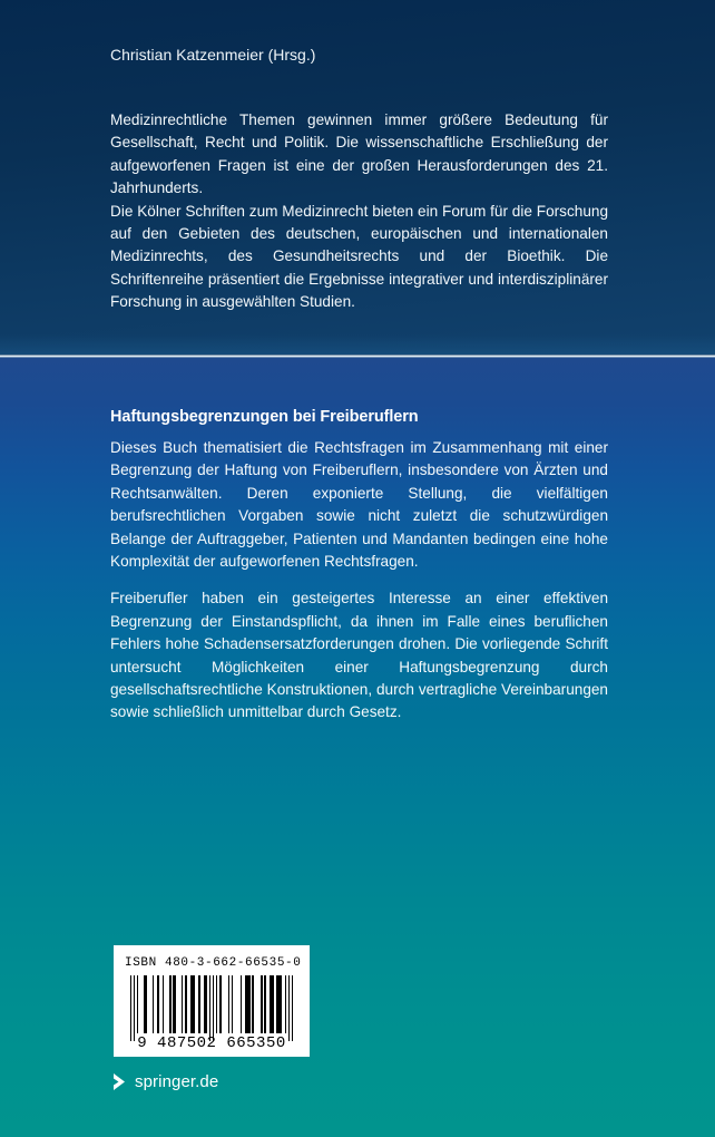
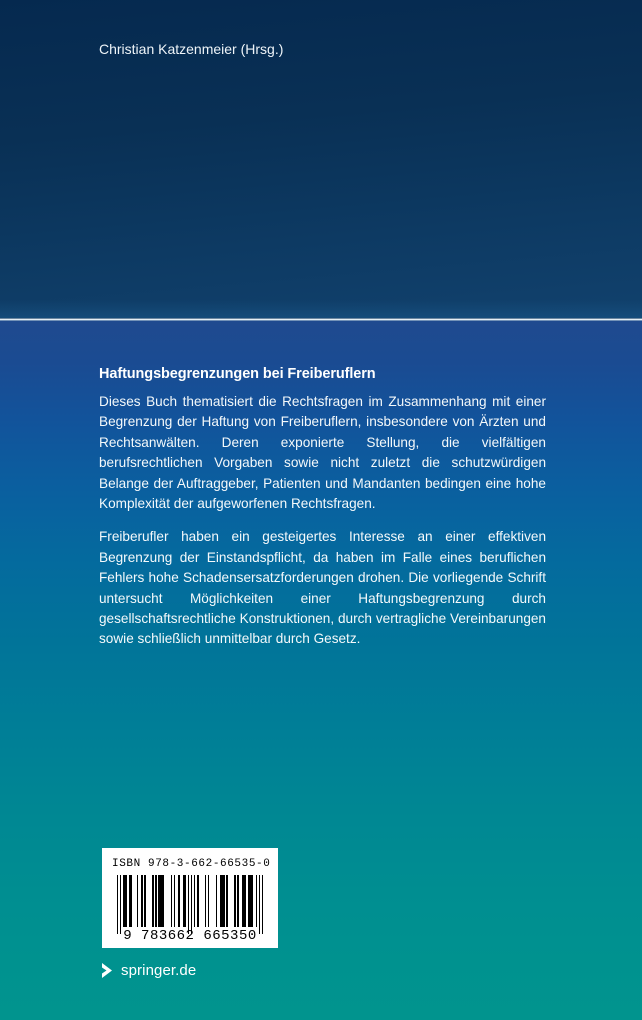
  Christian Katzenmeier (Hrsg.)
- Medizinrechtliche Themen gewinnen immer größere Bedeutung für Gesellschaft, Recht und Politik. Die wissenschaftliche Erschließung der aufgeworfenen Fragen ist eine der großen Herausforderungen des 21. Jahrhunderts.
- Die Kölner Schriften zum Medizinrecht bieten ein Forum für die Forschung auf den Gebieten des deutschen, europäischen und internationalen Medizinrechts, des Gesundheitsrechts und der Bioethik. Die Schriftenreihe präsentiert die Ergebnisse integrativer und interdisziplinärer Forschung in ausgewählten Studien.
  Haftungsbegrenzungen bei Freiberuflern
  Dieses Buch thematisiert die Rechtsfragen im Zusammenhang mit einer Begrenzung der Haftung von Freiberuflern, insbesondere von Ärzten und Rechtsanwälten. Deren exponierte Stellung, die vielfältigen berufsrechtlichen Vorgaben sowie nicht zuletzt die schutzwürdigen Belange der Auftraggeber, Patienten und Mandanten bedingen eine hohe Komplexität der aufgeworfenen Rechtsfragen.
- Freiberufler haben ein gesteigertes Interesse an einer effektiven Begrenzung der Einstandspflicht, da ihnen im Falle eines beruflichen Fehlers hohe Schadensersatzforderungen drohen. Die vorliegende Schrift untersucht Möglichkeiten einer Haftungsbegrenzung durch gesellschaftsrechtliche Konstruktionen, durch vertragliche Vereinbarungen sowie schließlich unmittelbar durch Gesetz.
+ Freiberufler haben ein gesteigertes Interesse an einer effektiven Begrenzung der Einstandspflicht, da haben im Falle eines beruflichen Fehlers hohe Schadensersatzforderungen drohen. Die vorliegende Schrift untersucht Möglichkeiten einer Haftungsbegrenzung durch gesellschaftsrechtliche Konstruktionen, durch vertragliche Vereinbarungen sowie schließlich unmittelbar durch Gesetz.
- ISBN 480-3-662-66535-0
+ ISBN 978-3-662-66535-0
- 9 487502 665350
+ 9 783662 665350
  springer.de
